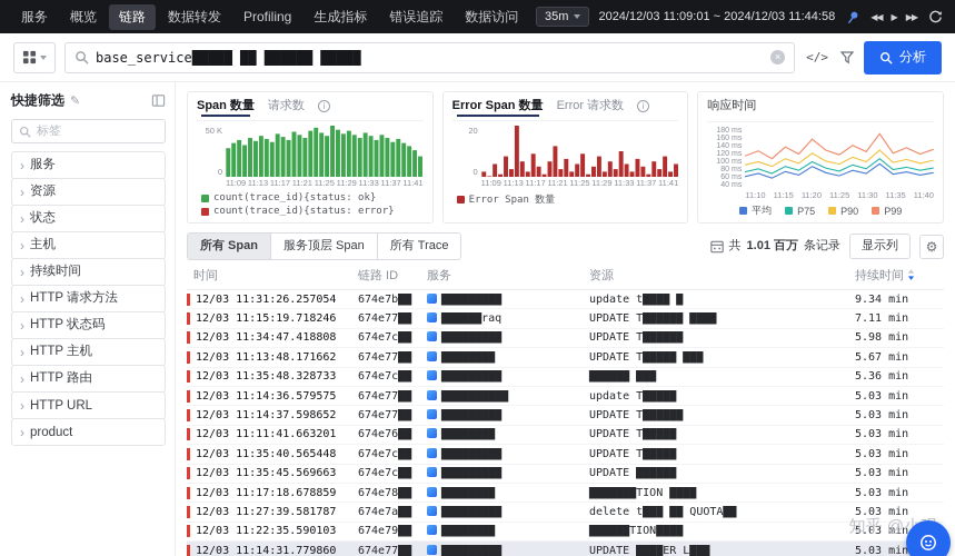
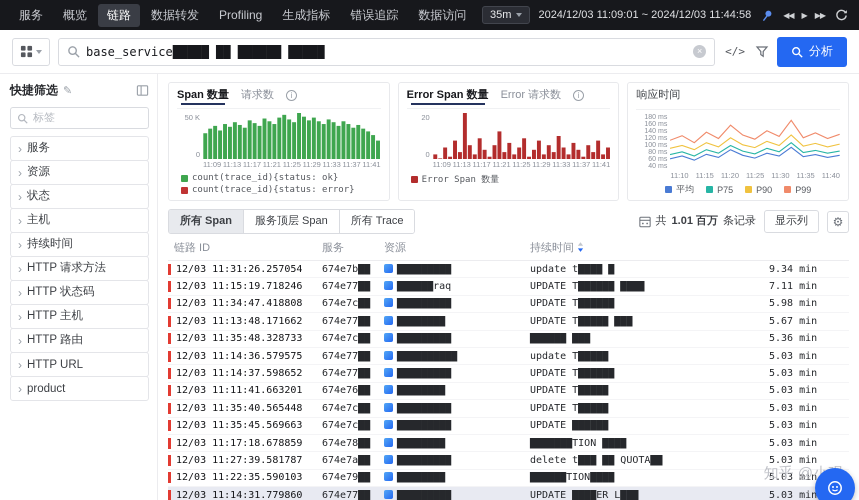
  服务
  概览
  链路
  数据转发
  Profiling
  生成指标
  错误追踪
  数据访问
  35m
  2024/12/03 11:09:01 ~ 2024/12/03 11:44:58
  ◀◀
  ▶
  ▶▶
  base_service█████ ██ ██████ █████
  </>
  分析
  快捷筛选
  ✎
  标签
  ›
  服务
  ›
  资源
  ›
  状态
  ›
  主机
  ›
  持续时间
  ›
  HTTP 请求方法
  ›
  HTTP 状态码
  ›
  HTTP 主机
  ›
  HTTP 路由
  ›
  HTTP URL
  ›
  product
  Span 数量
  请求数
  50 K
  0
  11:09
  11:13
  11:17
  11:21
  11:25
  11:29
  11:33
  11:37
  11:41
  count(trace_id){status: ok}
  count(trace_id){status: error}
  Error Span 数量
  Error 请求数
  20
  0
  11:09
  11:13
  11:17
  11:21
  11:25
  11:29
  11:33
  11:37
  11:41
  Error Span 数量
  响应时间
  11:10
  11:15
  11:20
  11:25
  11:30
  11:35
  11:40
  平均
  P75
  P90
  P99
  所有 Span
  服务顶层 Span
  所有 Trace
  共
  1.01 百万
  条记录
  显示列
  ⚙
- 时间
  链路 ID
  服务
  资源
  持续时间
  12/03 11:31:26.257054
  674e7b██
  █████████
  update t████ █
  9.34 min
  12/03 11:15:19.718246
  674e77██
  ██████raq
  UPDATE T██████ ████
  7.11 min
  12/03 11:34:47.418808
  674e7c██
  █████████
  UPDATE T██████
  5.98 min
  12/03 11:13:48.171662
  674e77██
  ████████
  UPDATE T█████ ███
  5.67 min
  12/03 11:35:48.328733
  674e7c██
  █████████
  ██████ ███
  5.36 min
  12/03 11:14:36.579575
  674e77██
  ██████████
  update T█████
  5.03 min
  12/03 11:14:37.598652
  674e77██
  █████████
  UPDATE T██████
  5.03 min
  12/03 11:11:41.663201
  674e76██
  ████████
  UPDATE T█████
  5.03 min
  12/03 11:35:40.565448
  674e7c██
  █████████
  UPDATE T█████
  5.03 min
  12/03 11:35:45.569663
  674e7c██
  █████████
  UPDATE ██████
  5.03 min
  12/03 11:17:18.678859
  674e78██
  ████████
  ███████TION ████
  5.03 min
  12/03 11:27:39.581787
  674e7a██
  █████████
  delete t███ ██ QUOTA██
  5.03 min
  12/03 11:22:35.590103
  674e79██
  ████████
  ██████TION████
  5.03 min
  12/03 11:14:31.779860
  674e77██
  █████████
  UPDATE ████ER_L███
  5.03 min
